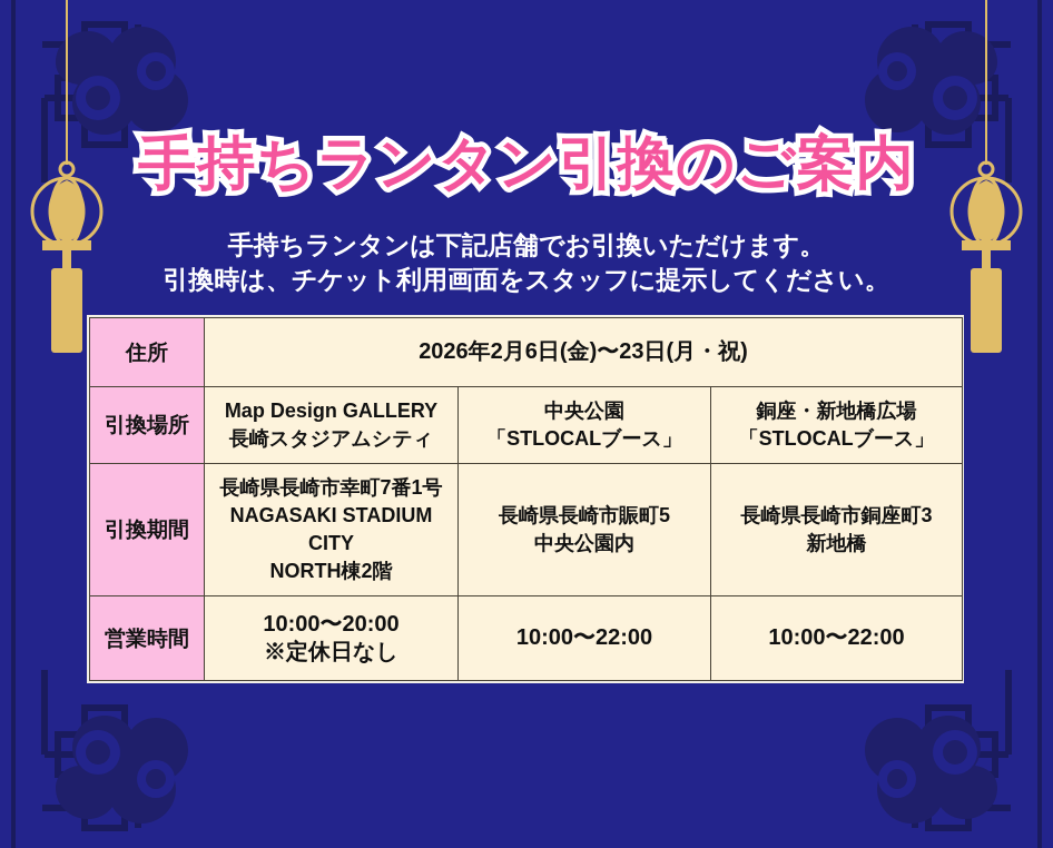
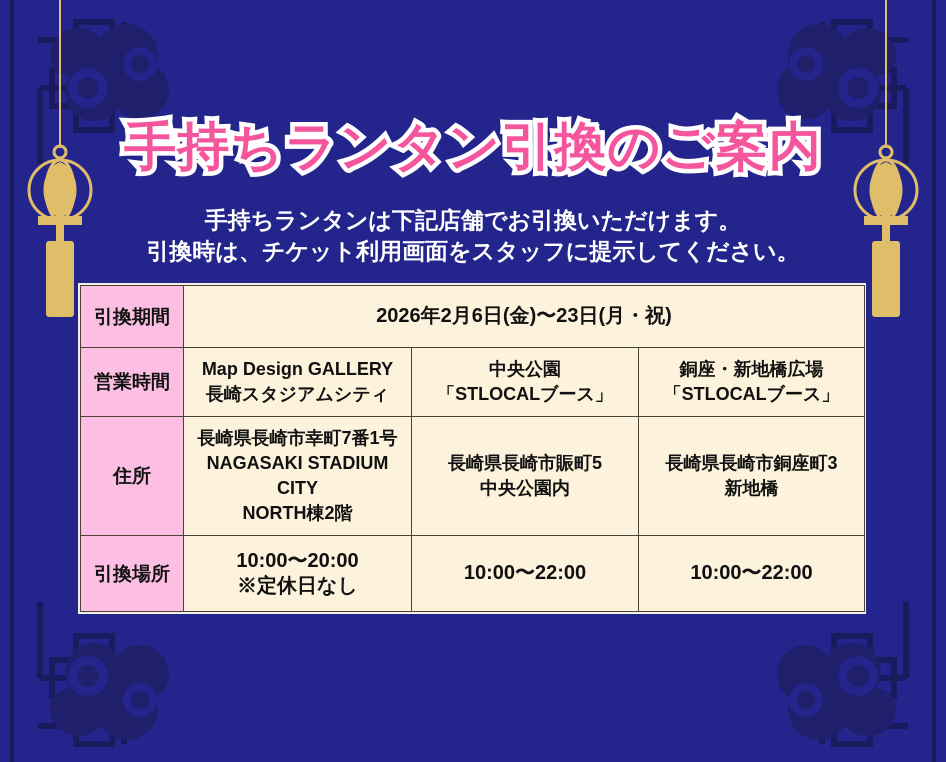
  手持ちランタン引換のご案内
  手持ちランタンは下記店舗でお引換いただけます。
  引換時は、チケット利用画面をスタッフに提示してください。
- 住所	2026年2月6日(金)〜23日(月・祝)
+ 引換期間	2026年2月6日(金)〜23日(月・祝)
- 引換場所	Map Design GALLERY長崎スタジアムシティ	中央公園「STLOCALブース」	銅座・新地橋広場「STLOCALブース」
+ 営業時間	Map Design GALLERY長崎スタジアムシティ	中央公園「STLOCALブース」	銅座・新地橋広場「STLOCALブース」
- 引換期間	長崎県長崎市幸町7番1号NAGASAKI STADIUM CITYNORTH棟2階	長崎県長崎市賑町5中央公園内	長崎県長崎市銅座町3新地橋
+ 住所	長崎県長崎市幸町7番1号NAGASAKI STADIUM CITYNORTH棟2階	長崎県長崎市賑町5中央公園内	長崎県長崎市銅座町3新地橋
- 営業時間	10:00〜20:00※定休日なし	10:00〜22:00	10:00〜22:00
+ 引換場所	10:00〜20:00※定休日なし	10:00〜22:00	10:00〜22:00
